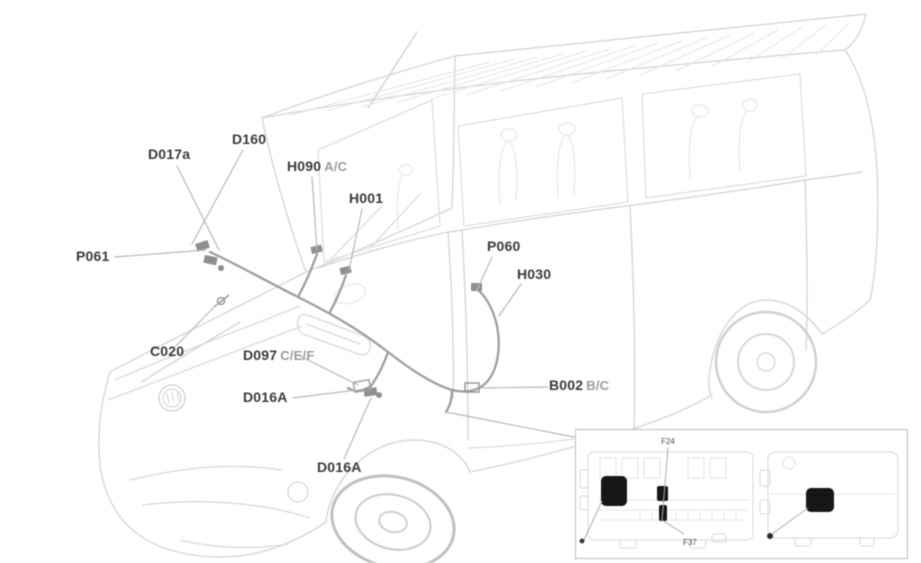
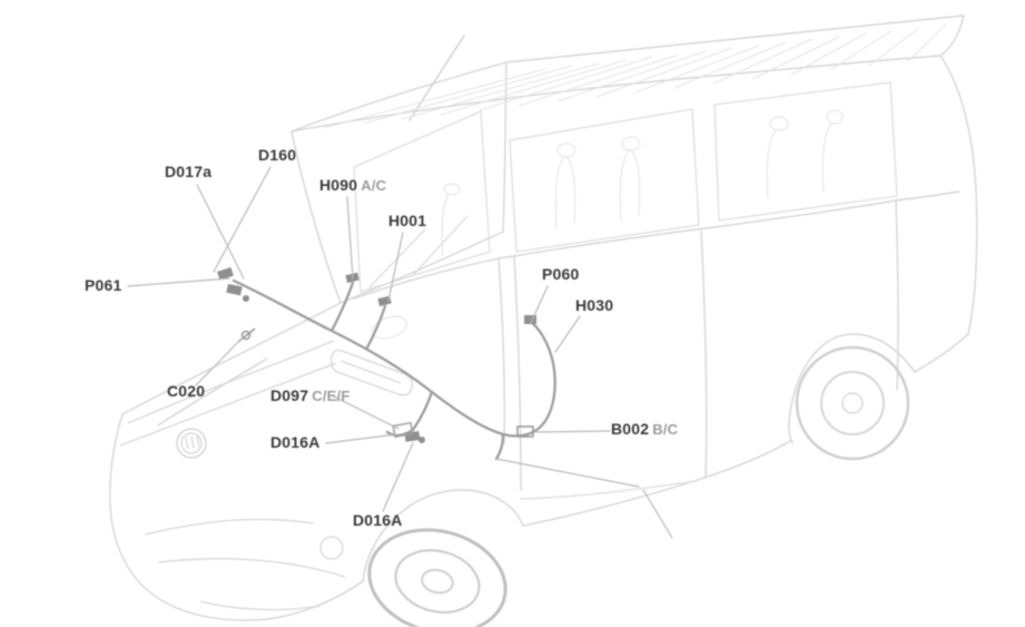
- F24
- F37
  D017a
  D160
  H090 A/C
  H001
  P061
  C020
  D097 C/E/F
  D016A
  D016A
  P060
  H030
  B002 B/C
